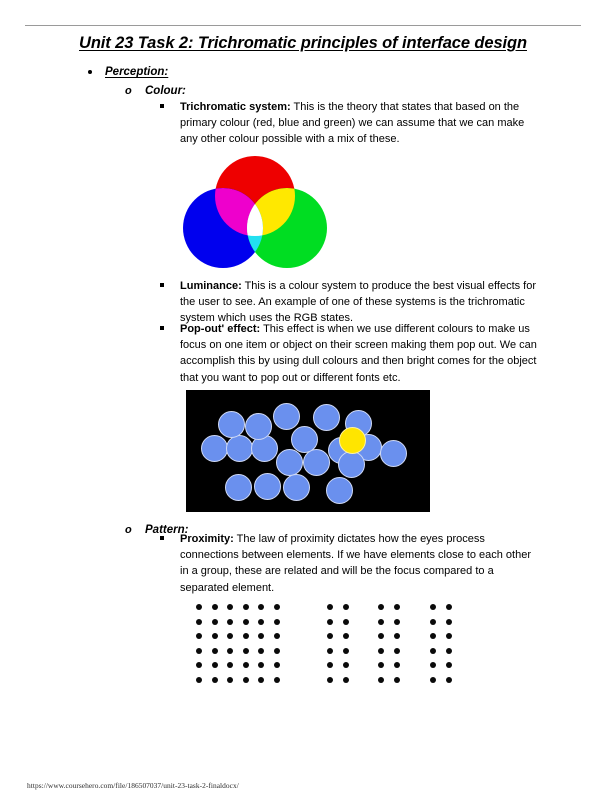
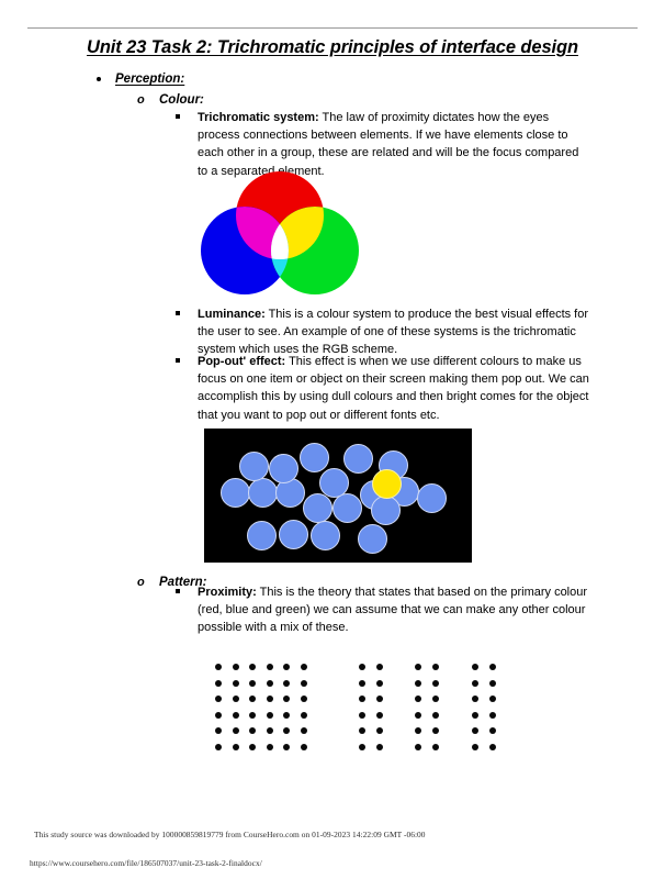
  Unit 23 Task 2: Trichromatic principles of interface design
  Perception:
  o
  Colour:
- Trichromatic system: This is the theory that states that based on the primary colour (red, blue and green) we can assume that we can make any other colour possible with a mix of these.
+ Trichromatic system: The law of proximity dictates how the eyes process connections between elements. If we have elements close to each other in a group, these are related and will be the focus compared to a separated element.
- Luminance: This is a colour system to produce the best visual effects for the user to see. An example of one of these systems is the trichromatic system which uses the RGB states.
+ Luminance: This is a colour system to produce the best visual effects for the user to see. An example of one of these systems is the trichromatic system which uses the RGB scheme.
  Pop-out' effect: This effect is when we use different colours to make us focus on one item or object on their screen making them pop out. We can accomplish this by using dull colours and then bright comes for the object that you want to pop out or different fonts etc.
  o
  Pattern:
- Proximity: The law of proximity dictates how the eyes process connections between elements. If we have elements close to each other in a group, these are related and will be the focus compared to a separated element.
+ Proximity: This is the theory that states that based on the primary colour (red, blue and green) we can assume that we can make any other colour possible with a mix of these.
+ This study source was downloaded by 100000859819779 from CourseHero.com on 01-09-2023 14:22:09 GMT -06:00
  https://www.coursehero.com/file/186507037/unit-23-task-2-finaldocx/
